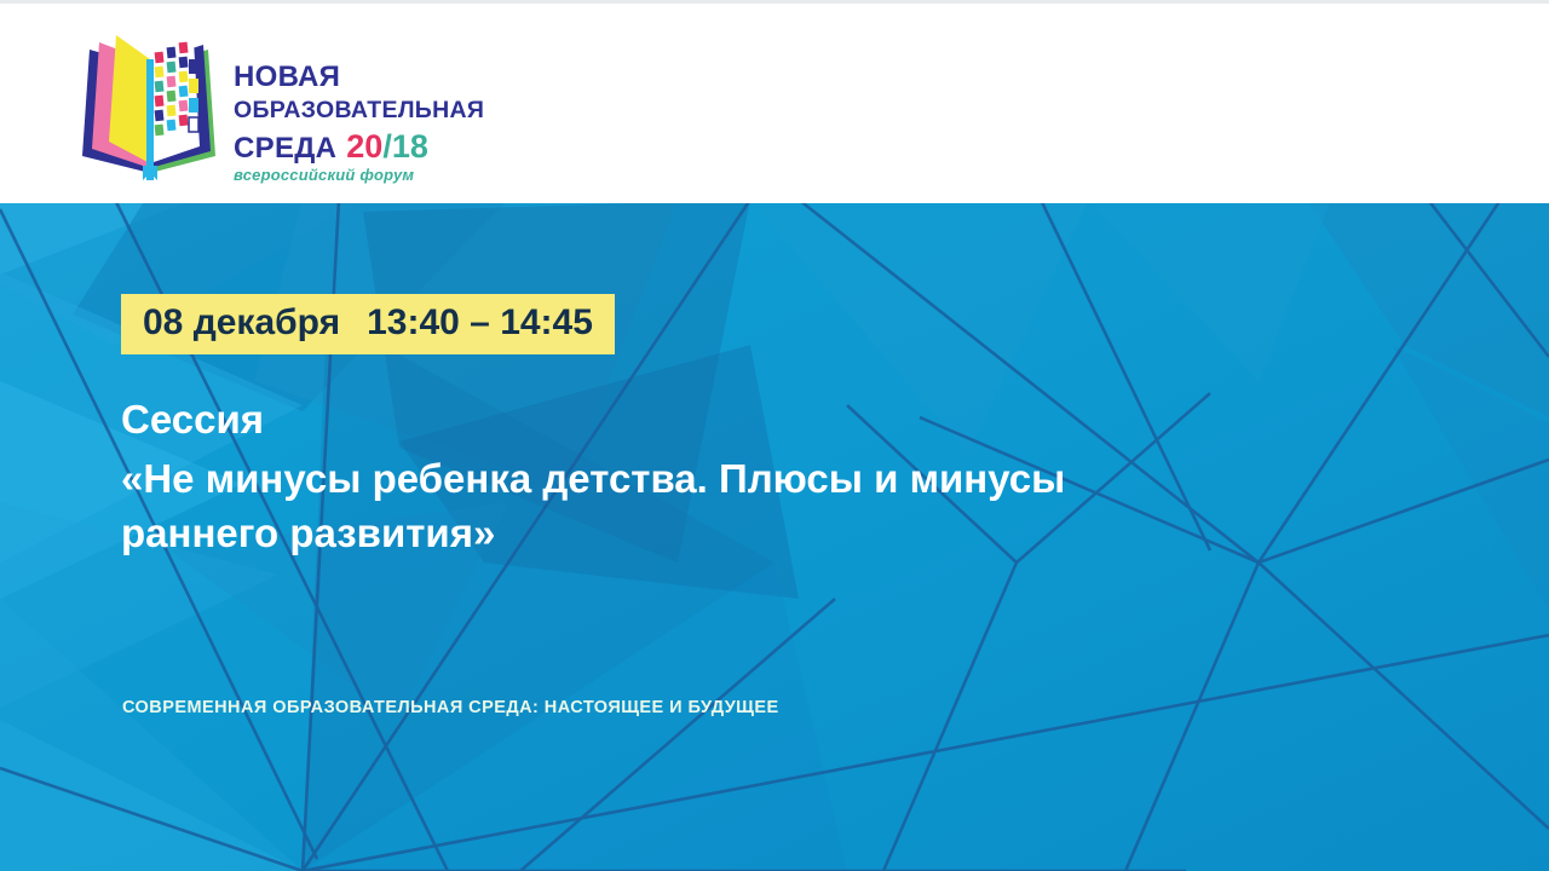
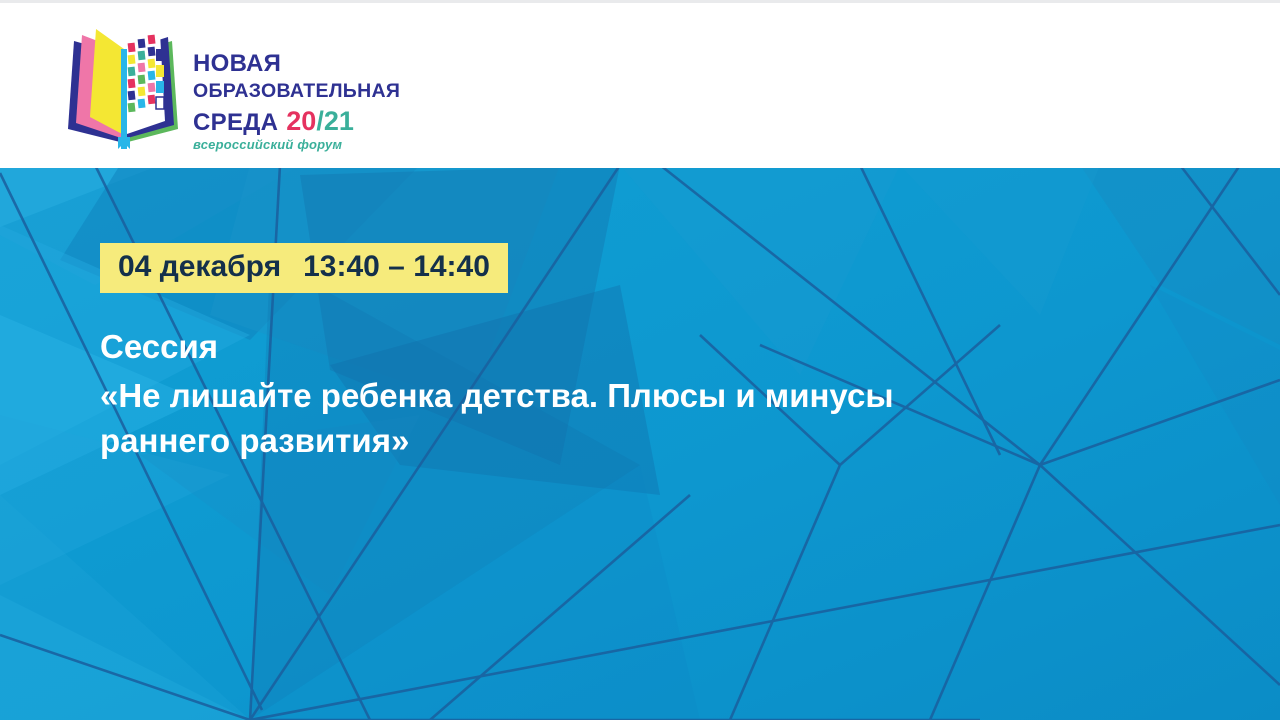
  НОВАЯ
  ОБРАЗОВАТЕЛЬНАЯ
  СРЕДА
- 20/18
+ 20/21
  всероссийский форум
- 08 декабря
+ 04 декабря
- 13:40 – 14:45
+ 13:40 – 14:40
  Сессия
- «Не минусы ребенка детства. Плюсы и минусы
+ «Не лишайте ребенка детства. Плюсы и минусы
  раннего развития»
- СОВРЕМЕННАЯ ОБРАЗОВАТЕЛЬНАЯ СРЕДА: НАСТОЯЩЕЕ И БУДУЩЕЕ
